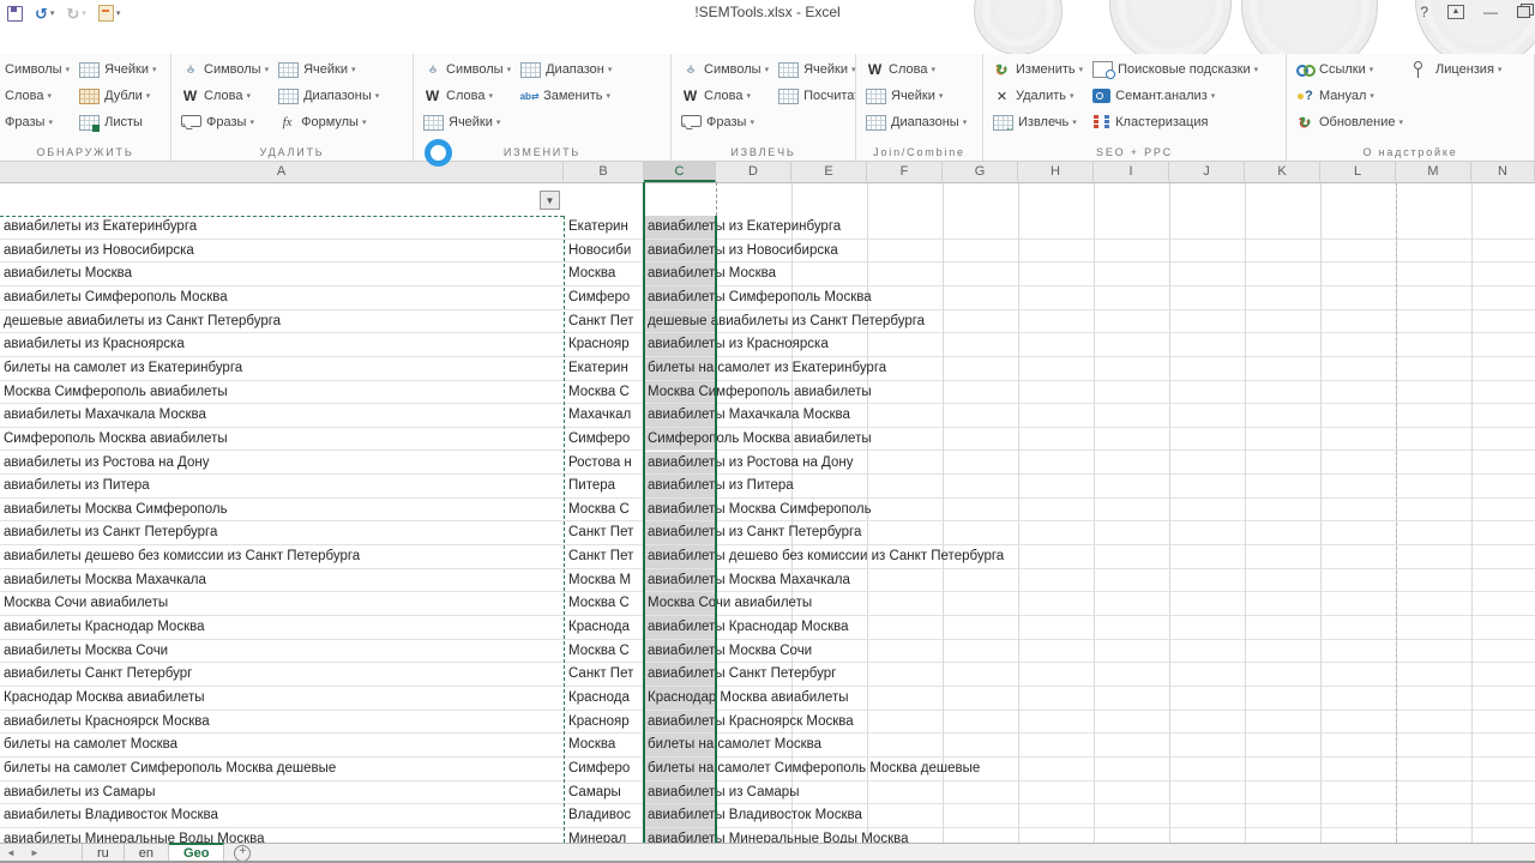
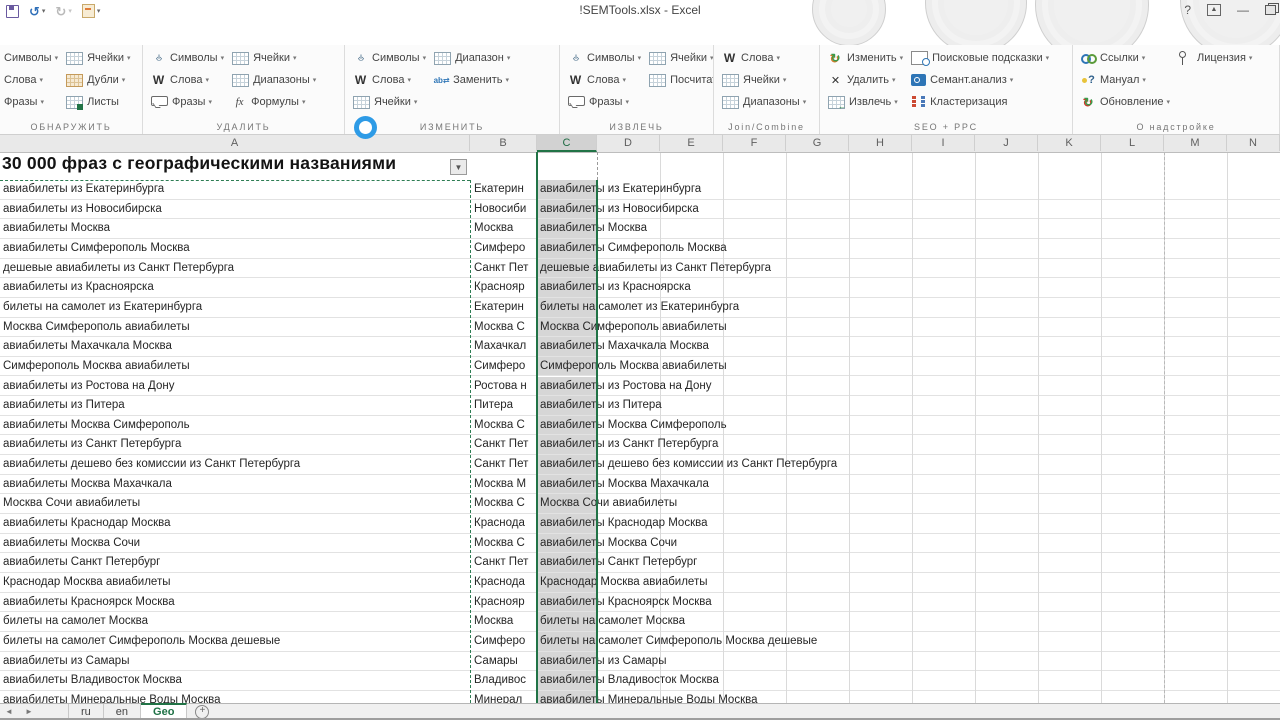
  ↺
  ↻
  !SEMTools.xlsx - Excel
  ?
  —
  Символы
  Слова
  Фразы
  Ячейки
  Дубли
  Листы
  ОБНАРУЖИТЬ
  ‹!›
  Символы
  W
  Слова
  Фразы
  Ячейки
  Диапазоны
  fx
  Формулы
  УДАЛИТЬ
  ‹!›
  Символы
  W
  Слова
  Ячейки
  Диапазон
  ab⇄
  Заменить
  ИЗМЕНИТЬ
  ‹!›
  Символы
  W
  Слова
  Фразы
  Ячейки
  Посчита
  ИЗВЛЕЧЬ
  W
  Слова
  Ячейки
  Диапазоны
  Join/Combine
  ↻
  Изменить
  ✕
  Удалить
  Извлечь
  Поисковые подсказки
  Семант.анализ
  Кластеризация
  SEO + PPC
  Ссылки
  ?
  Мануал
  ↻
  Обновление
  Лицензия
  О надстройке
  A
  B
  C
  D
  E
  F
  G
  H
  I
  J
  K
  L
  M
  N
+ 30 000 фраз с географическими названиями
  ▼
  авиабилеты из Екатеринбурга
  Екатерин
  авиабилеты из Екатеринбурга
  авиабилеты из Новосибирска
  Новосиби
  авиабилеты из Новосибирска
  авиабилеты Москва
  Москва
  авиабилеты Москва
  авиабилеты Симферополь Москва
  Симферо
  авиабилеты Симферополь Москва
  дешевые авиабилеты из Санкт Петербурга
  Санкт Пет
  дешевыевиабилеты из Санкт Петербурга
  авиабилеты из Красноярска
  Краснояр
  авиабилеты из Красноярска
  билеты на самолет из Екатеринбурга
  Екатерин
  билеты на самолет из Екатеринбурга
  Москва Симферополь авиабилеты
  Москва С
  Москва Симферополь авиабилеты
  авиабилеты Махачкала Москва
  Махачкал
  авиабилеты Махачкала Москва
  Симферополь Москва авиабилеты
  Симферо
  Симферополь Москва авиабилеты
  авиабилеты из Ростова на Дону
  Ростова н
  авиабилеты из Ростова на Дону
  авиабилеты из Питера
  Питера
  авиабилеты из Питера
  авиабилеты Москва Симферополь
  Москва С
  авиабилеты Москва Симферополь
  авиабилеты из Санкт Петербурга
  Санкт Пет
  авиабилеты из Санкт Петербурга
  авиабилеты дешево без комиссии из Санкт Петербурга
  Санкт Пет
  авиабилеты дешево без комиссии из Санкт Петербурга
  авиабилеты Москва Махачкала
  Москва М
  авиабилеты Москва Махачкала
  Москва Сочи авиабилеты
  Москва С
  Москва Сочи авиабилеты
  авиабилеты Краснодар Москва
  Краснода
  авиабилеты Краснодар Москва
  авиабилеты Москва Сочи
  Москва С
  авиабилеты Москва Сочи
  авиабилеты Санкт Петербург
  Санкт Пет
  авиабилеты Санкт Петербург
  Краснодар Москва авиабилеты
  Краснода
  Краснодар Москва авиабилеты
  авиабилеты Красноярск Москва
  Краснояр
  авиабилеты Красноярск Москва
  билеты на самолет Москва
  Москва
  билеты на самолет Москва
  билеты на самолет Симферополь Москва дешевые
  Симферо
  билеты на самолет Симферополь Москва дешевые
  авиабилеты из Самары
  Самары
  авиабилеты из Самары
  авиабилеты Владивосток Москва
  Владивос
  авиабилеты Владивосток Москва
  авиабилеты Минеральные Воды Москва
  Минерал
  авиабилеты Минеральные Воды Москва
  ◄
  ►
  ru
  en
  Geo
  +
